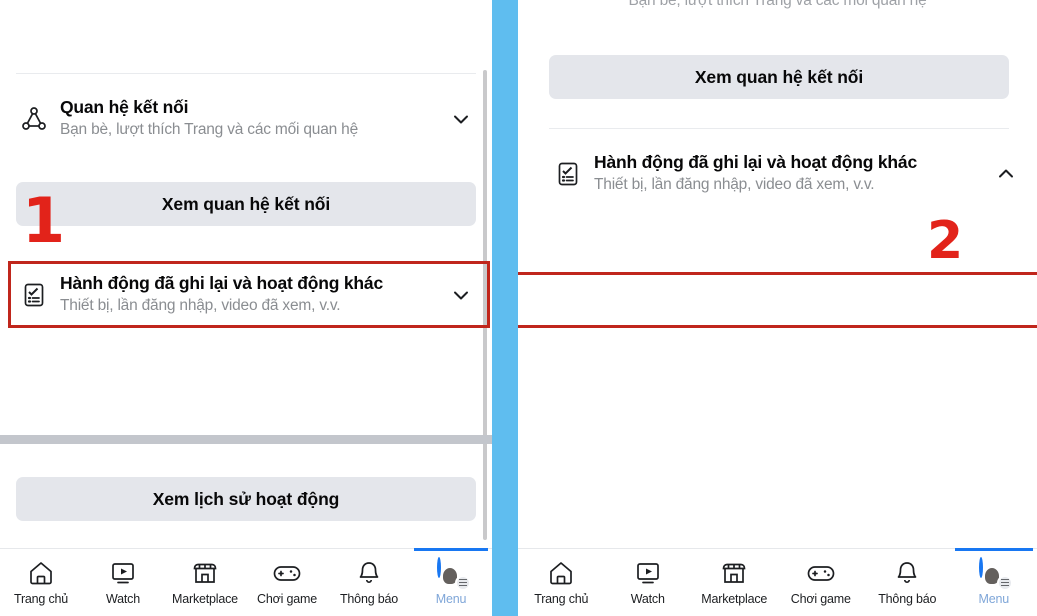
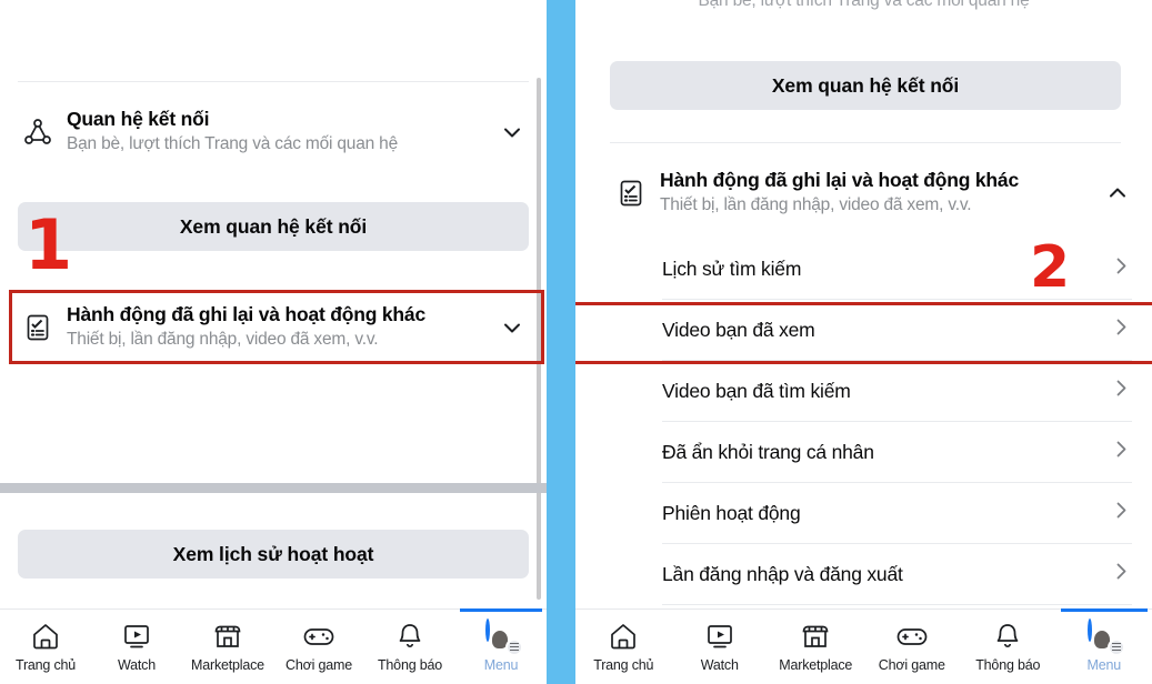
  Quan hệ kết nối
  Bạn bè, lượt thích Trang và các mối quan hệ
  Xem quan hệ kết nối
  Hành động đã ghi lại và hoạt động khác
  Thiết bị, lần đăng nhập, video đã xem, v.v.
- Xem lịch sử hoạt động
+ Xem lịch sử hoạt hoạt
  Trang chủ
  Watch
  Marketplace
  Chơi game
  Thông báo
  Menu
  1
  Bạn bè, lượt thích Trang và các mối quan hệ
  Xem quan hệ kết nối
  Hành động đã ghi lại và hoạt động khác
  Thiết bị, lần đăng nhập, video đã xem, v.v.
+ Lịch sử tìm kiếm
+ Video bạn đã xem
+ Video bạn đã tìm kiếm
+ Đã ẩn khỏi trang cá nhân
+ Phiên hoạt động
+ Lần đăng nhập và đăng xuất
  Trang chủ
  Watch
  Marketplace
  Chơi game
  Thông báo
  Menu
  2
